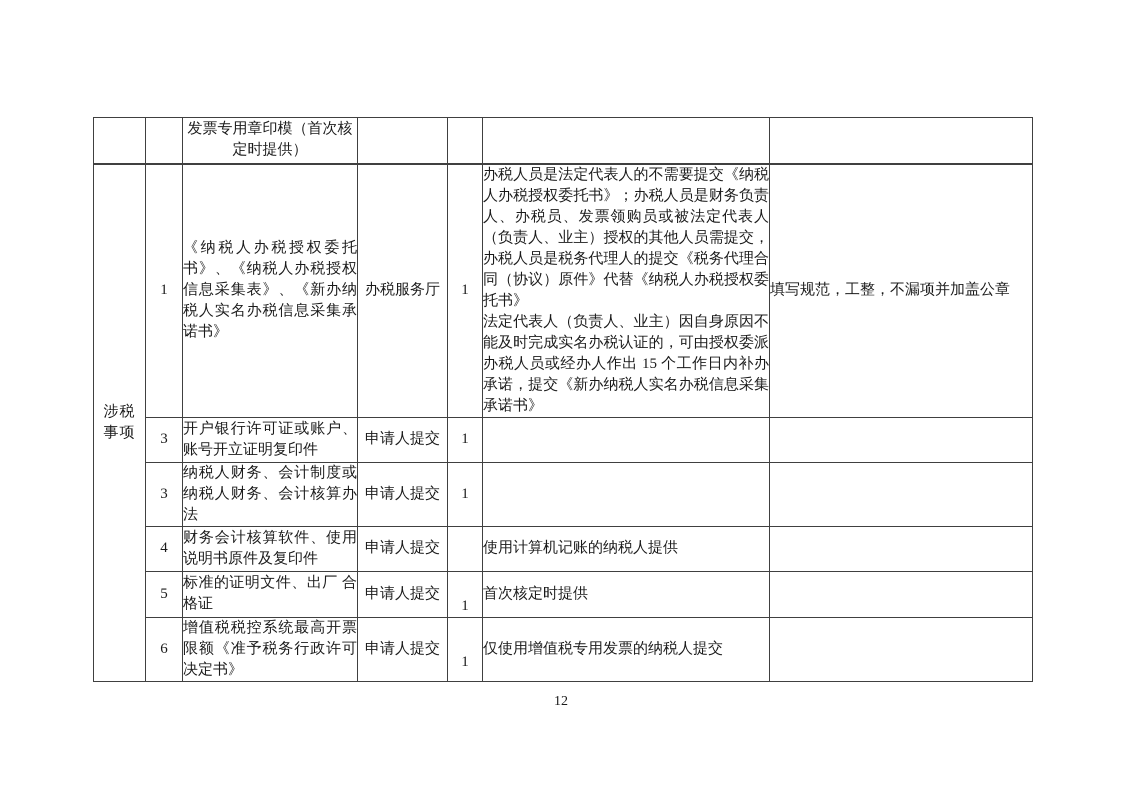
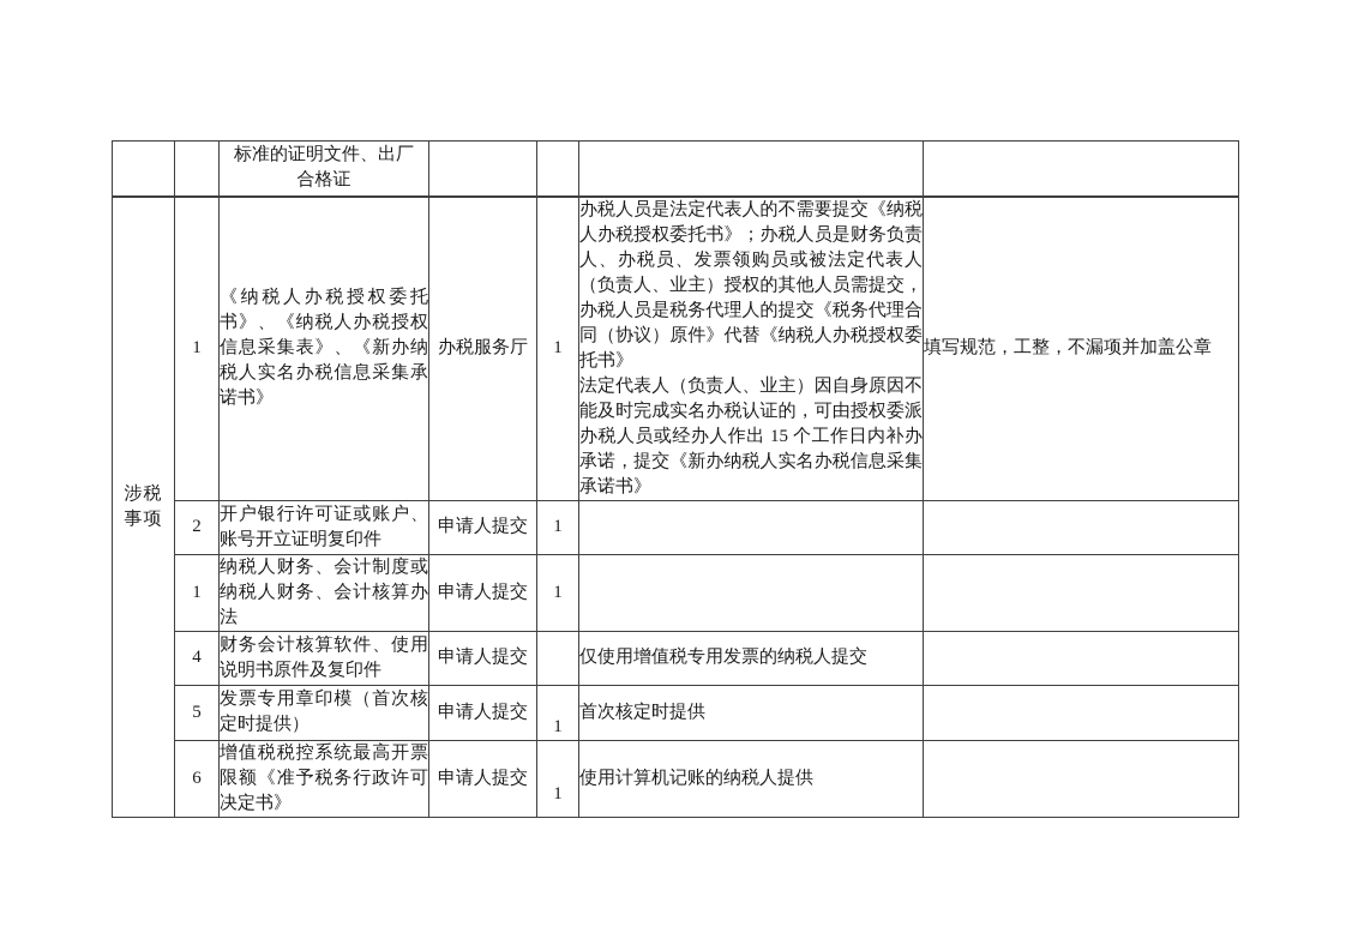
- 		发票专用章印模（首次核定时提供）
+ 		标准的证明文件、出厂 合格证
  涉税 事项	1	《纳税人办税授权委托书》、《纳税人办税授权信息采集表》、《新办纳税人实名办税信息采集承诺书》	办税服务厅	1	办税人员是法定代表人的不需要提交《纳税人办税授权委托书》；办税人员是财务负责人、办税员、发票领购员或被法定代表人（负责人、业主）授权的其他人员需提交，办税人员是税务代理人的提交《税务代理合同（协议）原件》代替《纳税人办税授权委托书》 法定代表人（负责人、业主）因自身原因不能及时完成实名办税认证的，可由授权委派办税人员或经办人作出 15 个工作日内补办承诺，提交《新办纳税人实名办税信息采集承诺书》	填写规范，工整，不漏项并加盖公章
- 3	开户银行许可证或账户、账号开立证明复印件	申请人提交	1
+ 2	开户银行许可证或账户、账号开立证明复印件	申请人提交	1
- 3	纳税人财务、会计制度或纳税人财务、会计核算办法	申请人提交	1
+ 1	纳税人财务、会计制度或纳税人财务、会计核算办法	申请人提交	1
- 4	财务会计核算软件、使用说明书原件及复印件	申请人提交		使用计算机记账的纳税人提供
+ 4	财务会计核算软件、使用说明书原件及复印件	申请人提交		仅使用增值税专用发票的纳税人提交
- 5	标准的证明文件、出厂 合格证	申请人提交	1	首次核定时提供
+ 5	发票专用章印模（首次核定时提供）	申请人提交	1	首次核定时提供
- 6	增值税税控系统最高开票限额《准予税务行政许可决定书》	申请人提交	1	仅使用增值税专用发票的纳税人提交
+ 6	增值税税控系统最高开票限额《准予税务行政许可决定书》	申请人提交	1	使用计算机记账的纳税人提供
- 12
